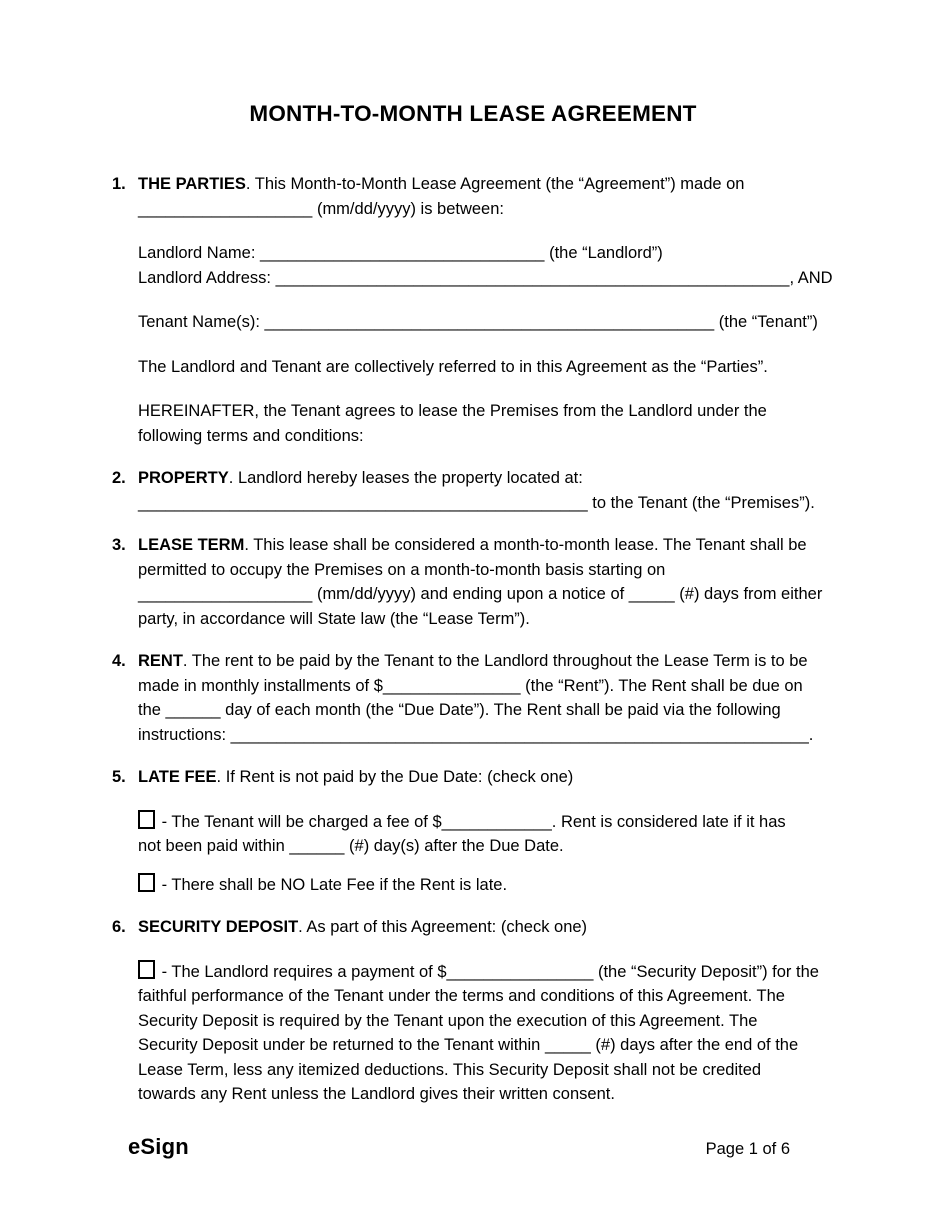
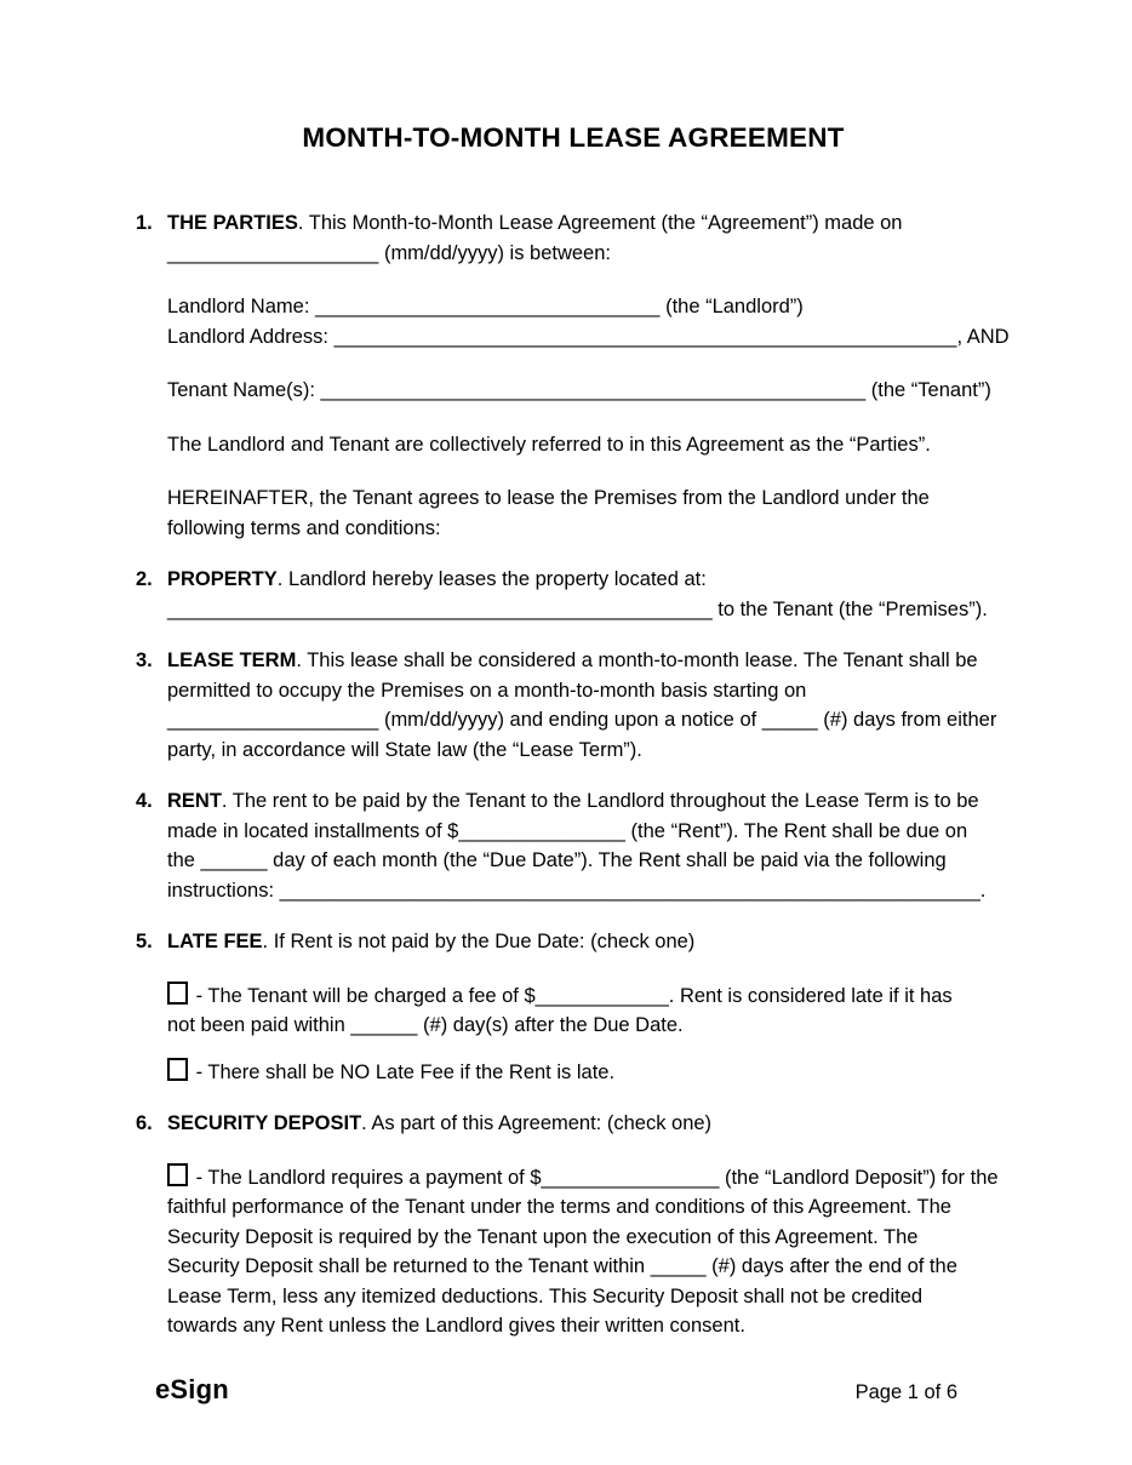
  MONTH-TO-MONTH LEASE AGREEMENT
  1.
  THE PARTIES. This Month-to-Month Lease Agreement (the “Agreement”) made on
  ___________________ (mm/dd/yyyy) is between:
  Landlord Name: _______________________________ (the “Landlord”)
  Landlord Address: ________________________________________________________, AND
  Tenant Name(s): _________________________________________________ (the “Tenant”)
  The Landlord and Tenant are collectively referred to in this Agreement as the “Parties”.
  HEREINAFTER, the Tenant agrees to lease the Premises from the Landlord under the
  following terms and conditions:
  2.
  PROPERTY. Landlord hereby leases the property located at:
  _________________________________________________ to the Tenant (the “Premises”).
  3.
  LEASE TERM. This lease shall be considered a month-to-month lease. The Tenant shall be
  permitted to occupy the Premises on a month-to-month basis starting on
  ___________________ (mm/dd/yyyy) and ending upon a notice of _____ (#) days from either
  party, in accordance will State law (the “Lease Term”).
  4.
  RENT. The rent to be paid by the Tenant to the Landlord throughout the Lease Term is to be
- made in monthly installments of $_______________ (the “Rent”). The Rent shall be due on
+ made in located installments of $_______________ (the “Rent”). The Rent shall be due on
  the ______ day of each month (the “Due Date”). The Rent shall be paid via the following
  instructions: _______________________________________________________________.
  5.
  LATE FEE. If Rent is not paid by the Due Date: (check one)
  - The Tenant will be charged a fee of $____________. Rent is considered late if it has
  not been paid within ______ (#) day(s) after the Due Date.
  - There shall be NO Late Fee if the Rent is late.
  6.
  SECURITY DEPOSIT. As part of this Agreement: (check one)
- - The Landlord requires a payment of $________________ (the “Security Deposit”) for the
+ - The Landlord requires a payment of $________________ (the “Landlord Deposit”) for the
  faithful performance of the Tenant under the terms and conditions of this Agreement. The
  Security Deposit is required by the Tenant upon the execution of this Agreement. The
- Security Deposit under be returned to the Tenant within _____ (#) days after the end of the
+ Security Deposit shall be returned to the Tenant within _____ (#) days after the end of the
  Lease Term, less any itemized deductions. This Security Deposit shall not be credited
  towards any Rent unless the Landlord gives their written consent.
  eSign
  Page 1 of 6
